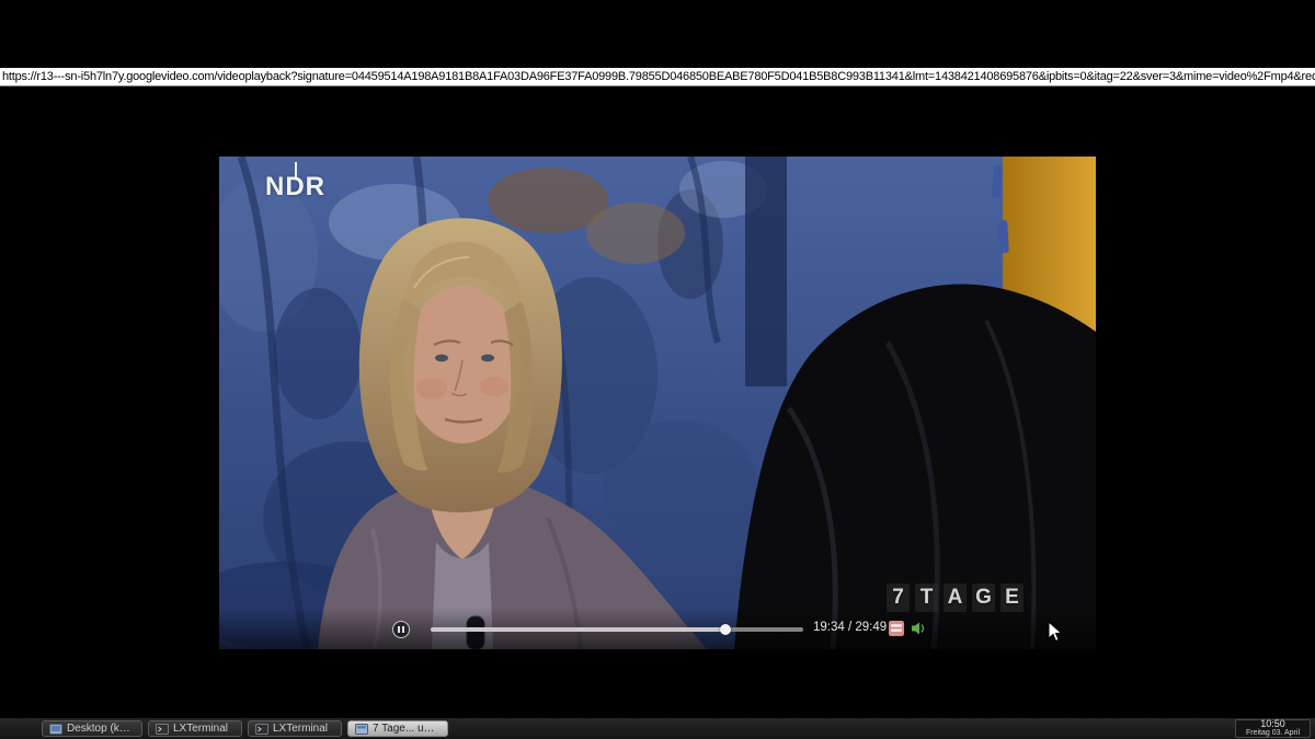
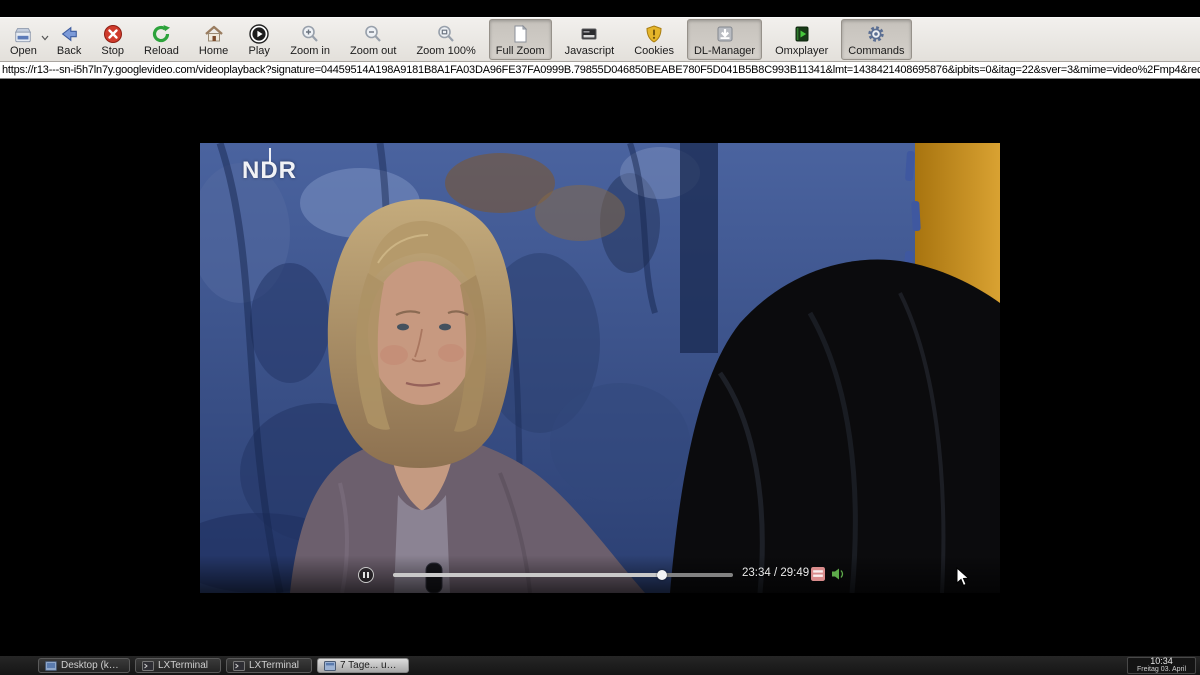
+ Open
+ Back
+ Stop
+ Reload
+ Home
+ Play
+ Zoom in
+ Zoom out
+ Zoom 100%
+ Full Zoom
+ Javascript
+ Cookies
+ DL-Manager
+ Omxplayer
+ Commands
  https://r13---sn-i5h7ln7y.googlevideo.com/videoplayback?signature=04459514A198A9181B8A1FA03DA96FE37FA0999B.79855D046850BEABE780F5D041B5B8C993B11341&lmt=1438421408695876&ipbits=0&itag=22&sver=3&mime=video%2Fmp4&re
  NDR
- 7
- T
- A
- G
- E
- 19:34 / 29:49
+ 23:34 / 29:49
  Desktop (kw...
  LXTerminal
  LXTerminal
  7 Tage... unt...
- 10:50
+ 10:34
